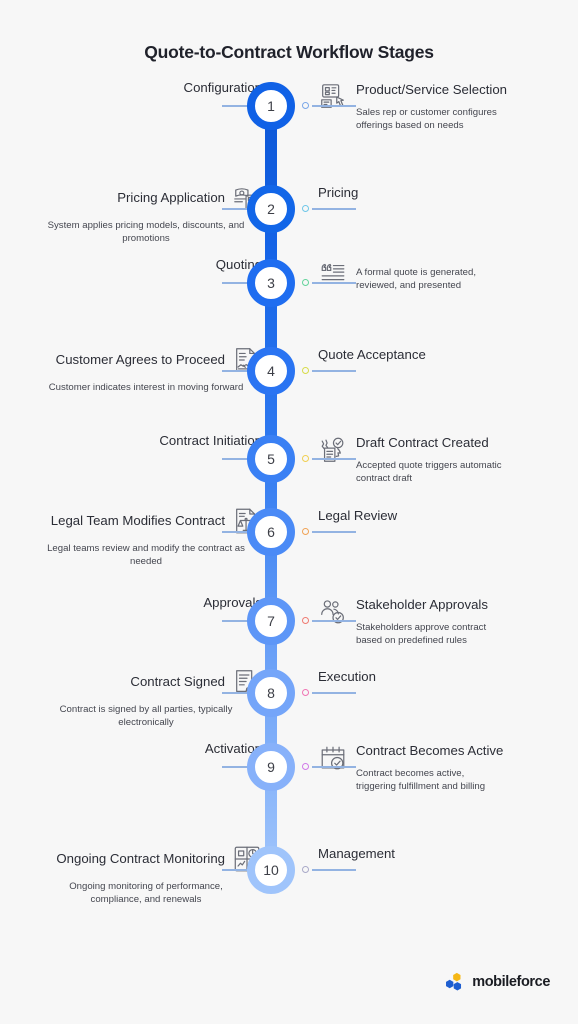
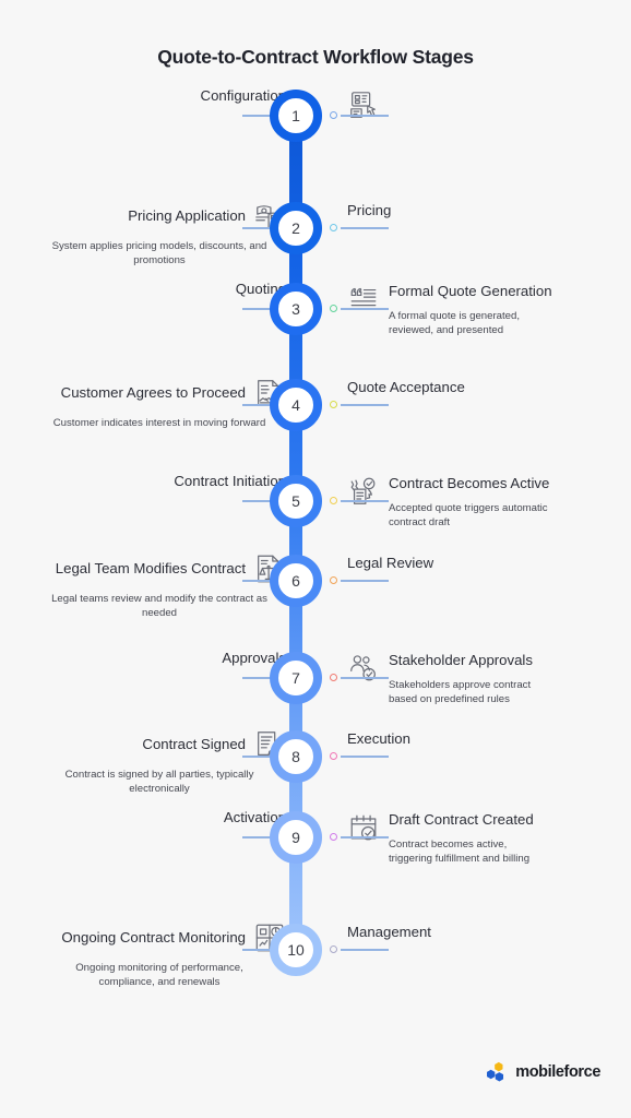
  Quote-to-Contract Workflow Stages
  Configuratio
- Product/Service Selection
- Sales rep or customer configures offerings based on needs
  1
  Pricing Application
  System applies pricing models, discounts, and promotions
  Pricing
  2
  Quotin
+ Formal Quote Generation
  A formal quote is generated, reviewed, and presented
  3
  Customer Agrees to Proceed
  Customer indicates interest in moving forward
  Quote Acceptance
  4
  Contract Initiatio
- Draft Contract Created
+ Contract Becomes Active
  Accepted quote triggers automatic contract draft
  5
  Legal Team Modifies Contract
  Legal teams review and modify the contract as needed
  Legal Review
  6
  Approva
  Stakeholder Approvals
  Stakeholders approve contract based on predefined rules
  7
  Contract Signed
  Contract is signed by all parties, typically electronically
  Execution
  8
  Activatio
- Contract Becomes Active
+ Draft Contract Created
  Contract becomes active, triggering fulfillment and billing
  9
  Ongoing Contract Monitoring
  Ongoing monitoring of performance, compliance, and renewals
  Management
  10
  mobileforce
